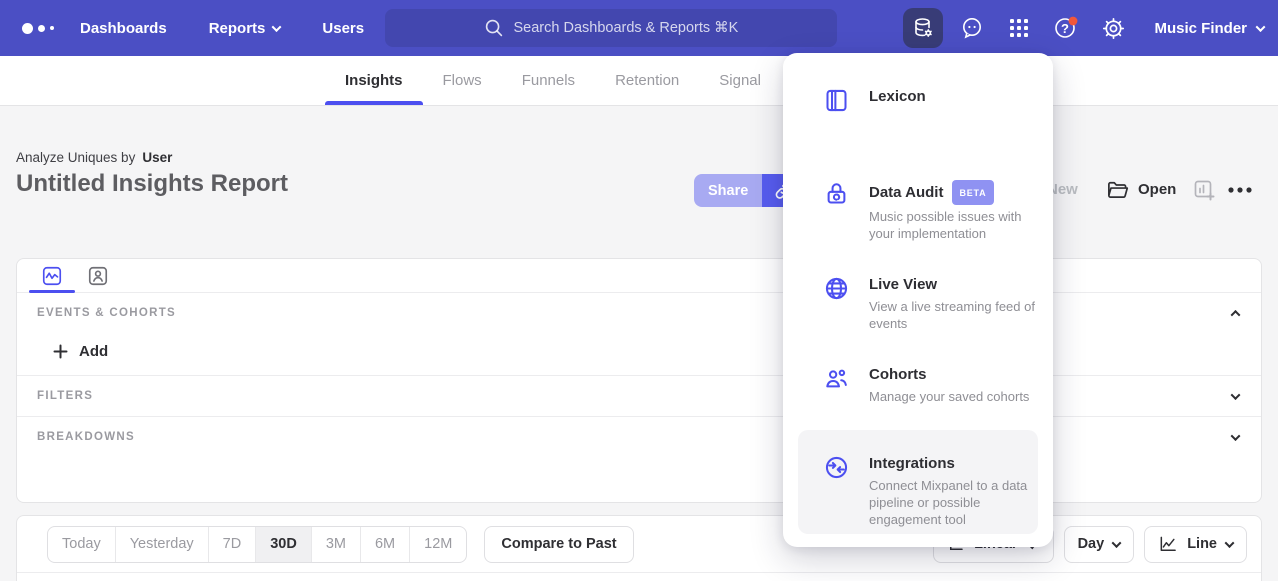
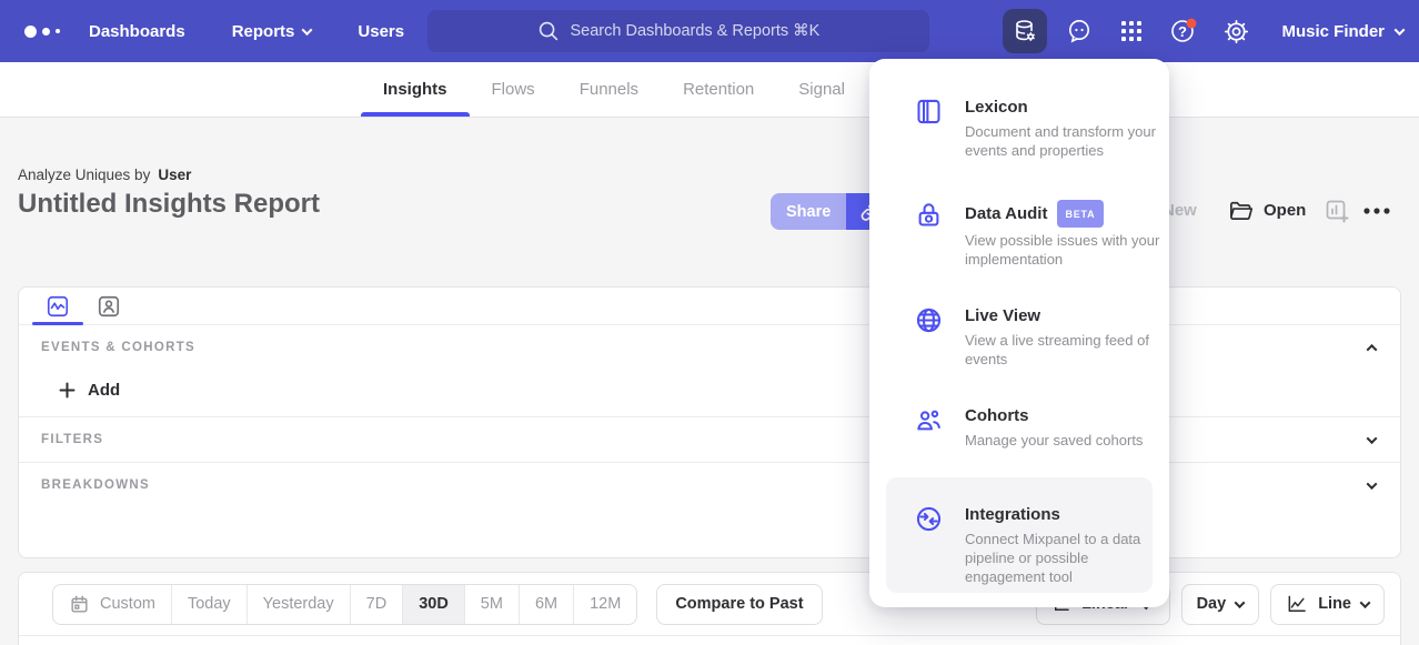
  Dashboards
  Reports
  Users
  Search Dashboards & Reports ⌘K
  ?
  Music Finder
  Insights
  Flows
  Funnels
  Retention
  Signal
  Analyze Uniques by User
  Untitled Insights Report
  Share
  Open
  EVENTS & COHORTS
  Add
  FILTERS
  BREAKDOWNS
+ Custom
  Today
  Yesterday
  7D
  30D
- 3M
+ 5M
  6M
  12M
  Compare to Past
  Day
  Line
  Lexicon
+ Document and transform your events and properties
  Data Audit
  BETA
- Music possible issues with your implementation
+ View possible issues with your implementation
  Live View
  View a live streaming feed of events
  Cohorts
  Manage your saved cohorts
  Integrations
  Connect Mixpanel to a data pipeline or possible engagement tool
